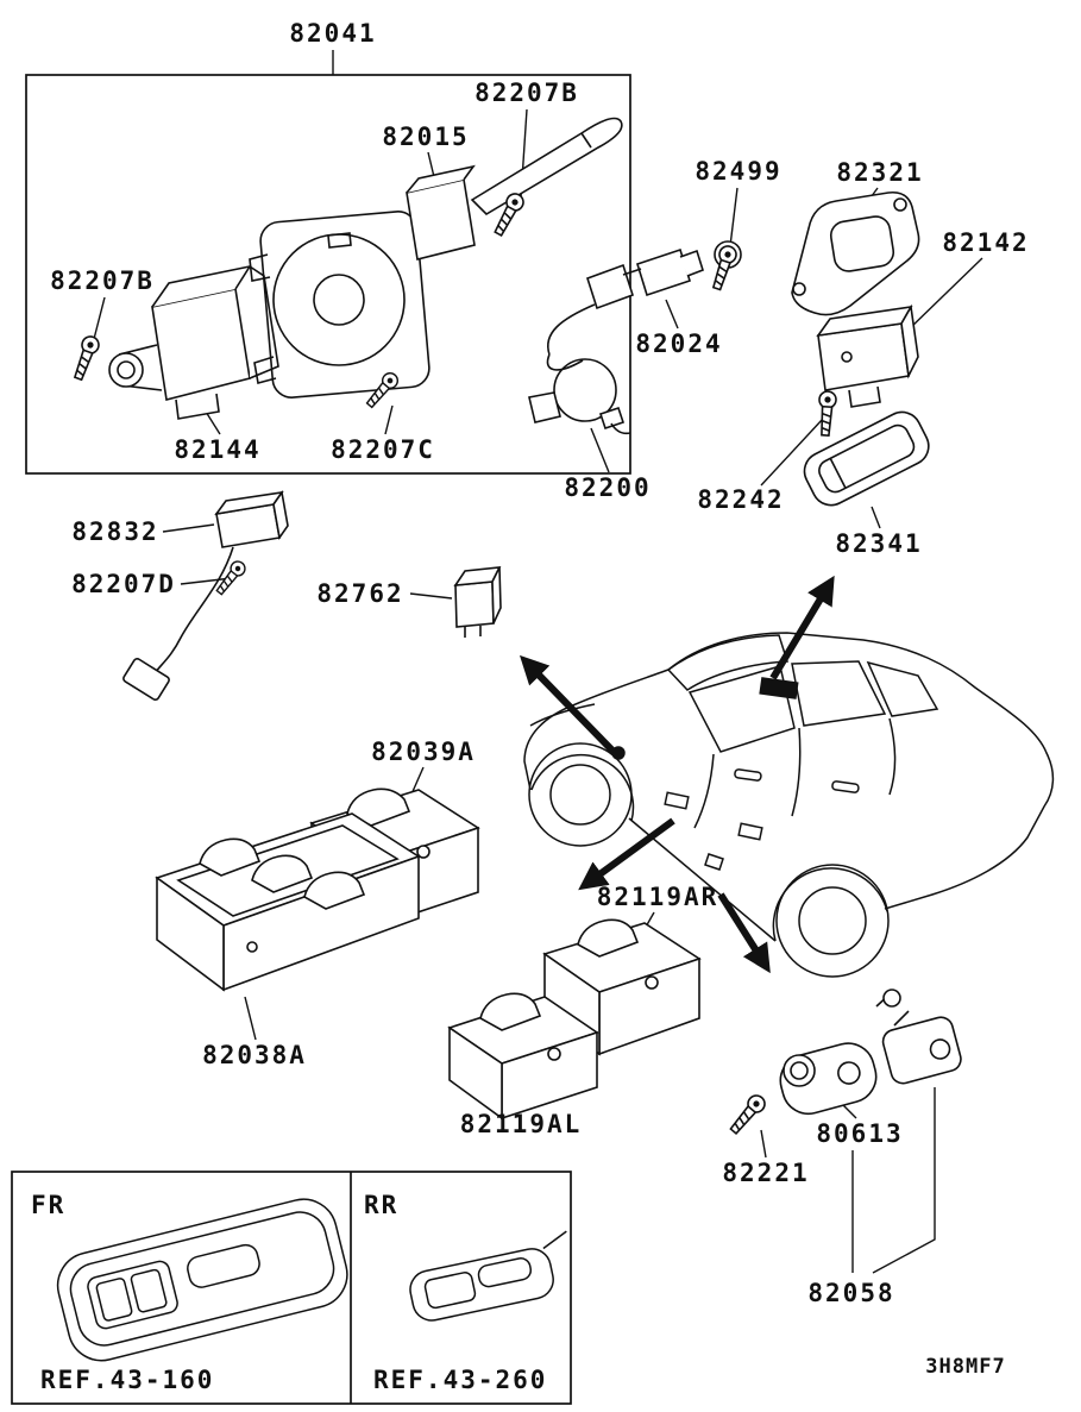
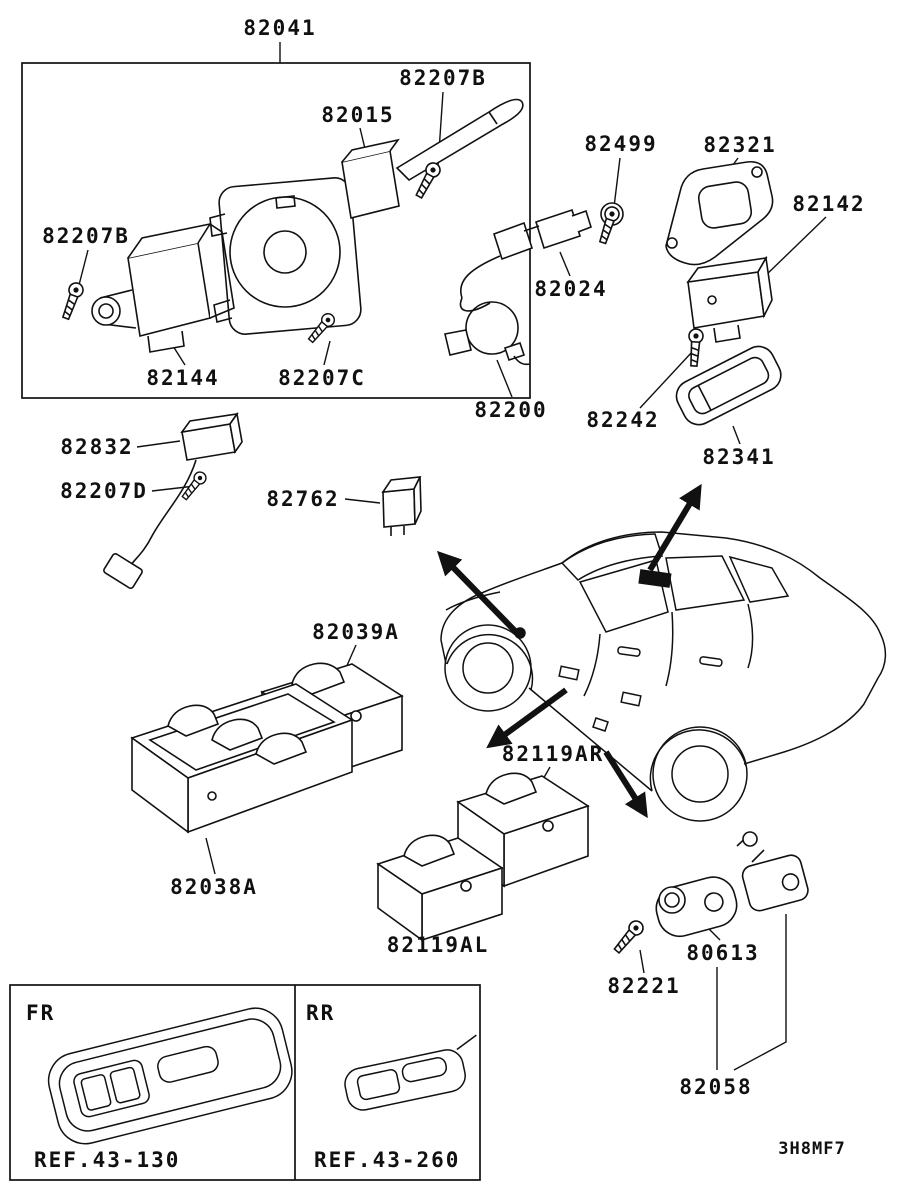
  82041
  82207B
  82015
  82499
  82321
  82142
  82207B
  82024
  82144
  82207C
  82200
  82242
  82341
  82832
  82207D
  82762
  82039A
  82119AR
  82038A
  82119AL
  82221
  80613
  82058
  FR
  RR
- REF.43-160
+ REF.43-130
  REF.43-260
  3H8MF7
